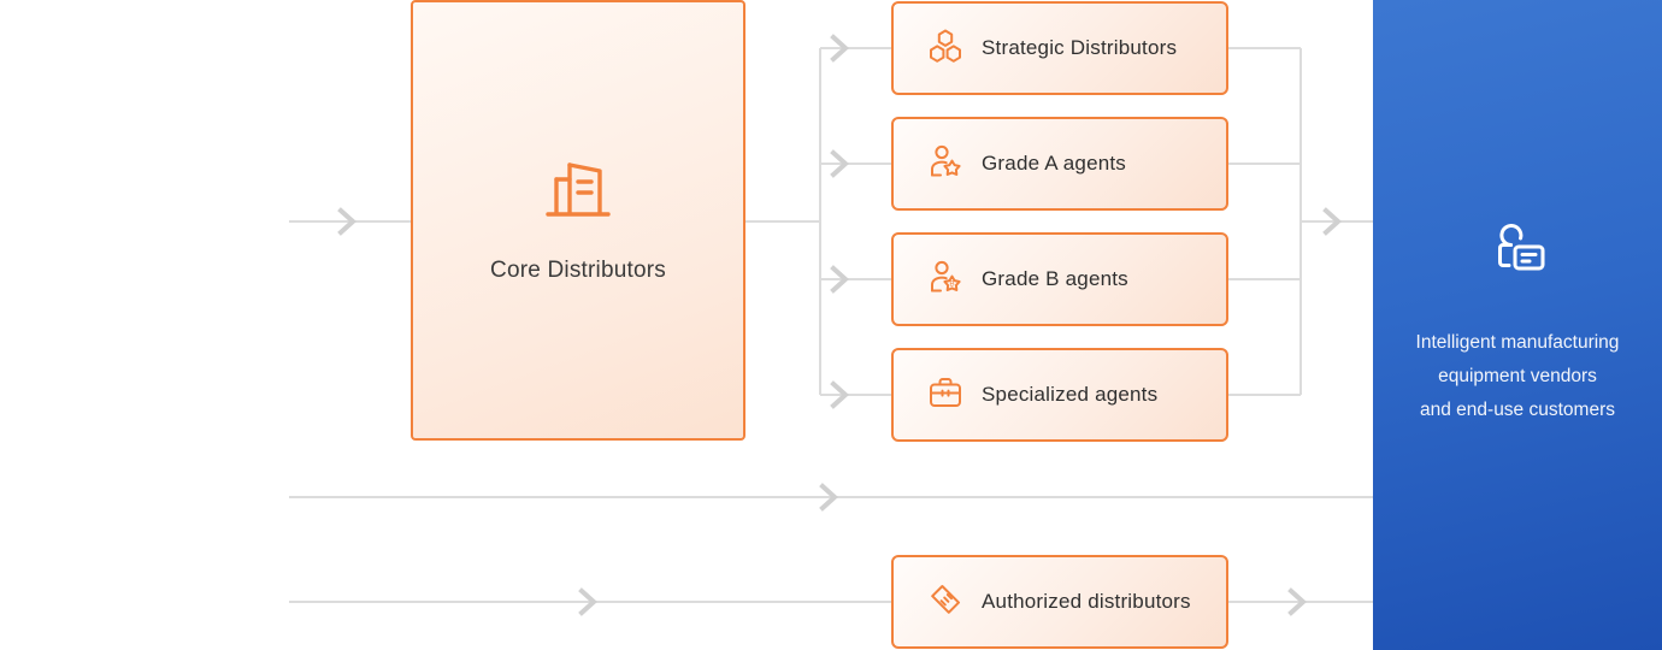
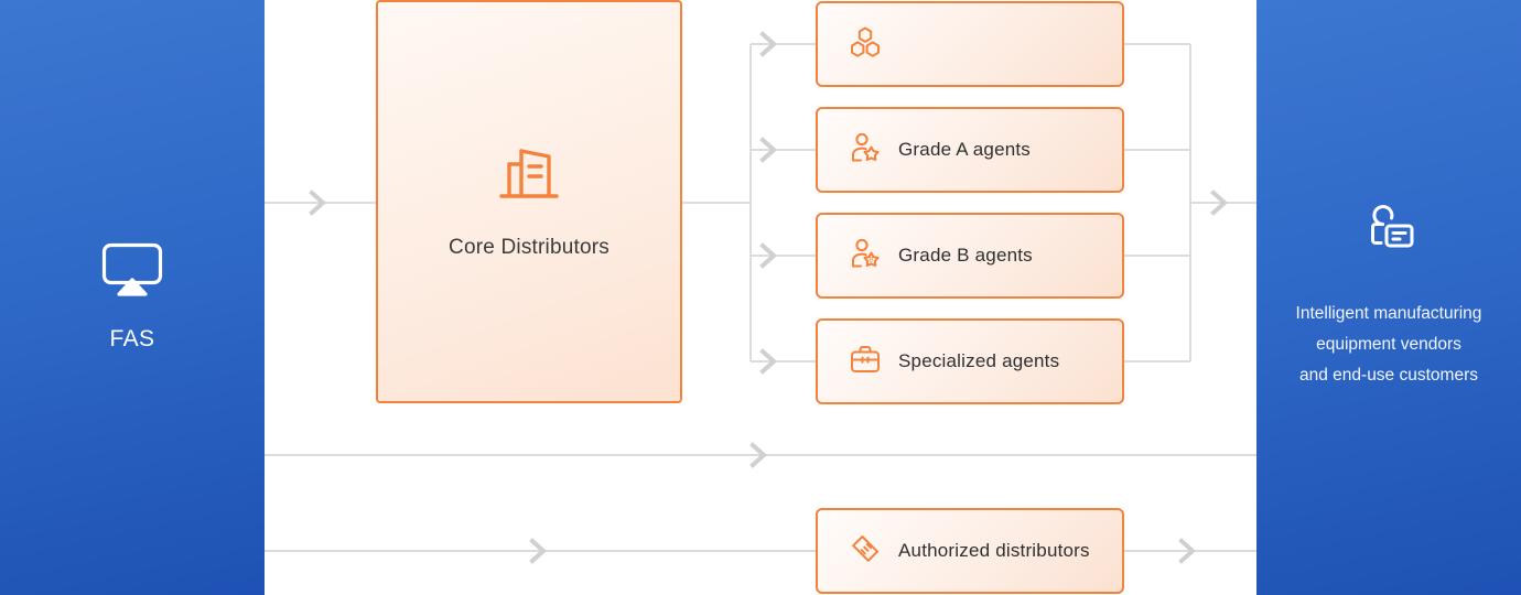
+ FAS
  Core Distributors
- Strategic Distributors
  Grade A agents
  Grade B agents
  Specialized agents
  Authorized distributors
  Intelligent manufacturing
  equipment vendors
  and end-use customers
